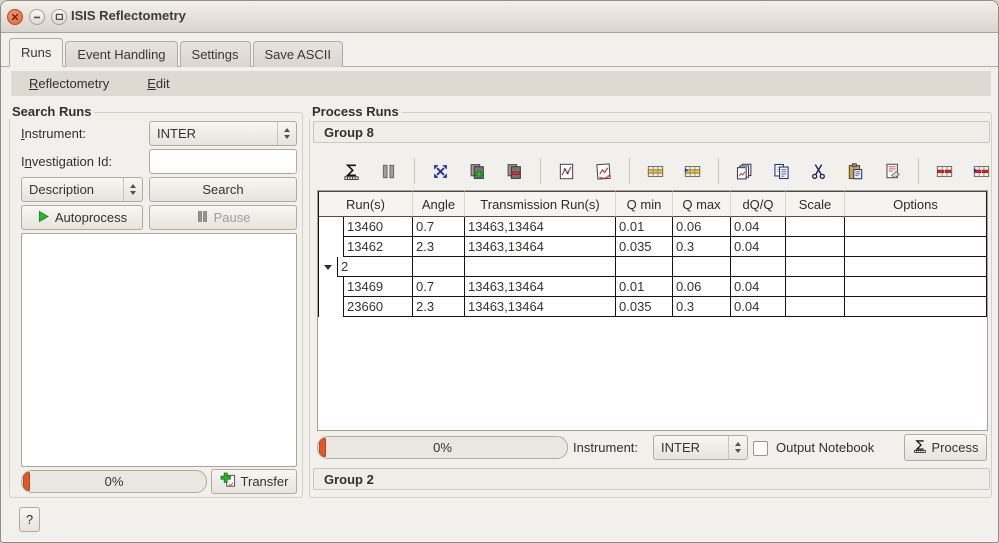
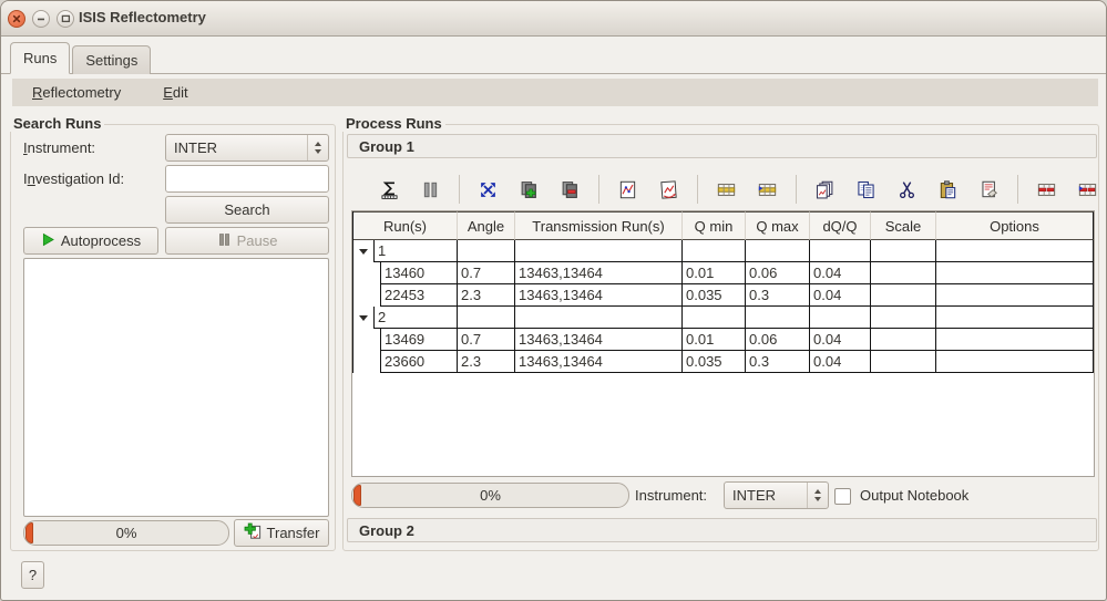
  ISIS Reflectometry
  Runs
- Event Handling
  Settings
- Save ASCII
  Reflectometry
  Edit
  Search Runs
  Instrument:
  INTER
  Investigation Id:
- Description
  Search
  Autoprocess
  Pause
  0%
  Transfer
  Process Runs
- Group 8
+ Group 1
  Run(s)
  Angle
  Transmission Run(s)
  Q min
  Q max
  dQ/Q
  Scale
  Options
+ 1
  13460
  0.7
  13463,13464
  0.01
  0.06
  0.04
- 13462
+ 22453
  2.3
  13463,13464
  0.035
  0.3
  0.04
  2
  13469
  0.7
  13463,13464
  0.01
  0.06
  0.04
  23660
  2.3
  13463,13464
  0.035
  0.3
  0.04
  0%
  Instrument:
  INTER
  Output Notebook
- Process
  Group 2
  ?
